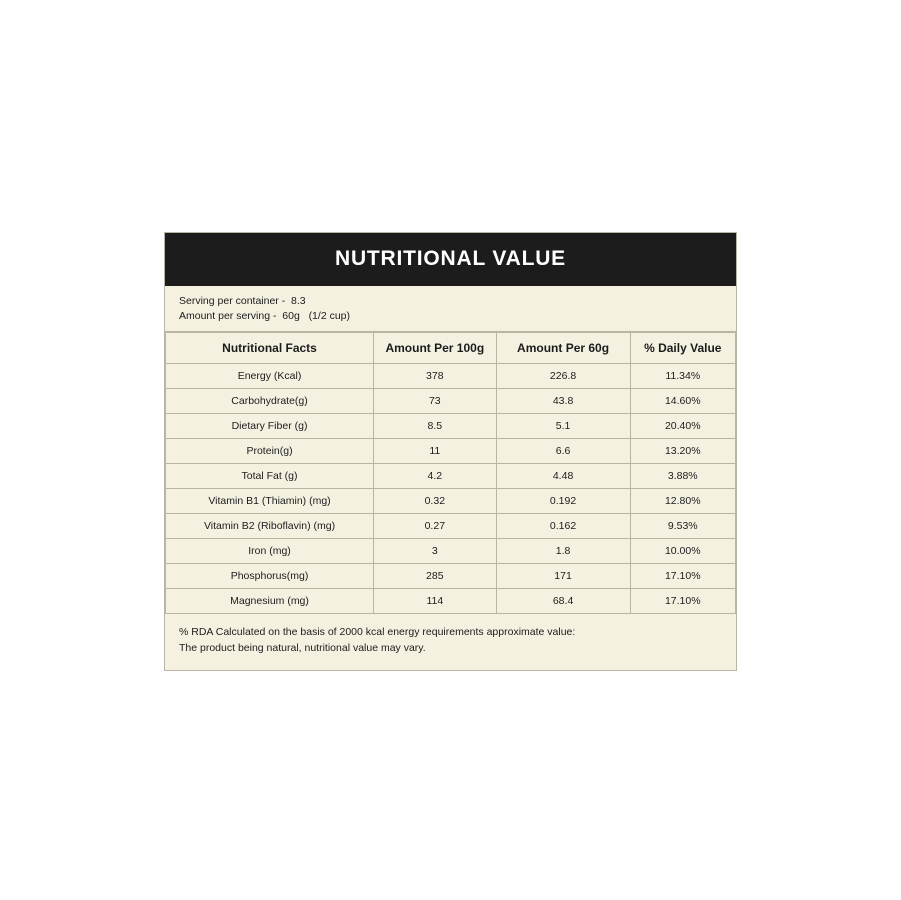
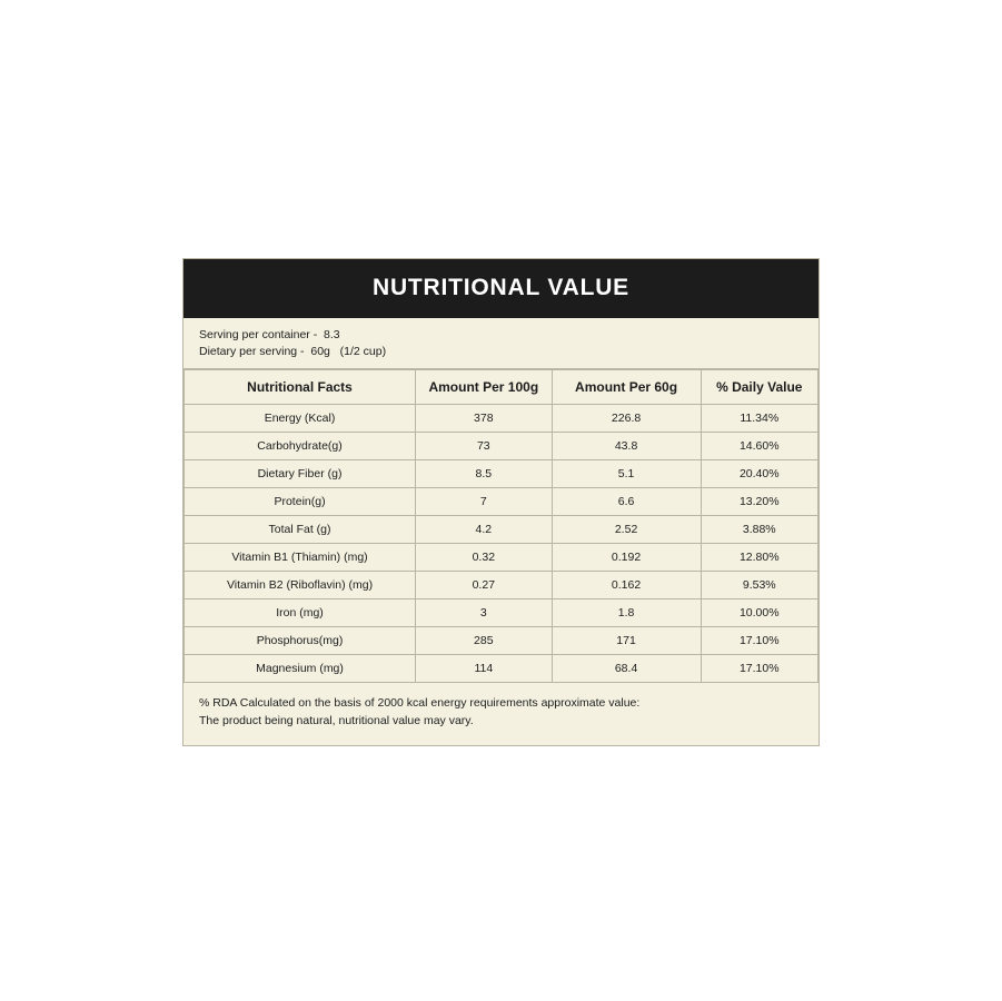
  NUTRITIONAL VALUE
  Serving per container - 8.3
- Amount per serving - 60g (1/2 cup)
+ Dietary per serving - 60g (1/2 cup)
  Nutritional Facts	Amount Per 100g	Amount Per 60g	% Daily Value
  Energy (Kcal)	378	226.8	11.34%
  Carbohydrate(g)	73	43.8	14.60%
  Dietary Fiber (g)	8.5	5.1	20.40%
- Protein(g)	11	6.6	13.20%
+ Protein(g)	7	6.6	13.20%
- Total Fat (g)	4.2	4.48	3.88%
+ Total Fat (g)	4.2	2.52	3.88%
  Vitamin B1 (Thiamin) (mg)	0.32	0.192	12.80%
  Vitamin B2 (Riboflavin) (mg)	0.27	0.162	9.53%
  Iron (mg)	3	1.8	10.00%
  Phosphorus(mg)	285	171	17.10%
  Magnesium (mg)	114	68.4	17.10%
  % RDA Calculated on the basis of 2000 kcal energy requirements approximate value:
  The product being natural, nutritional value may vary.
